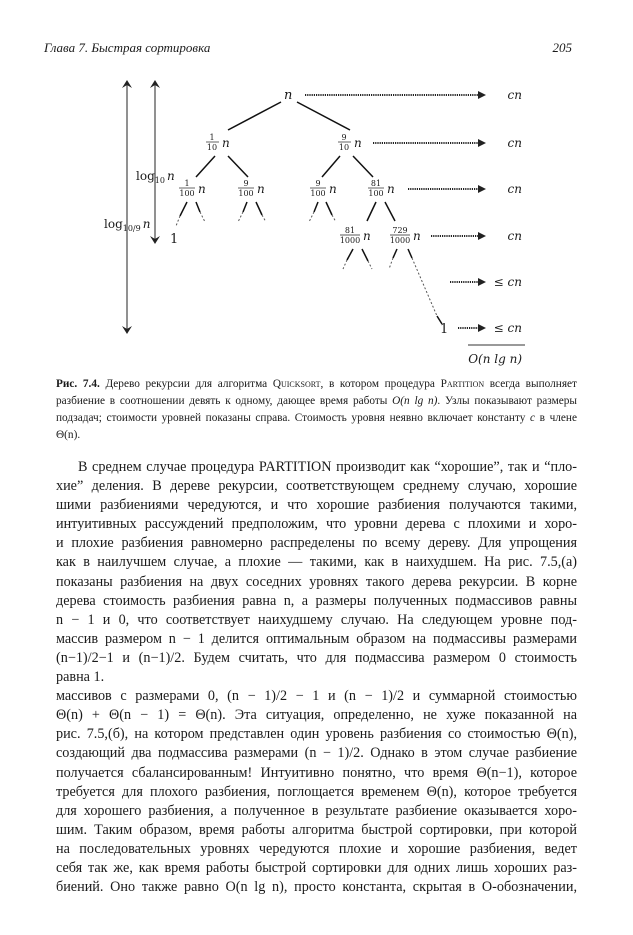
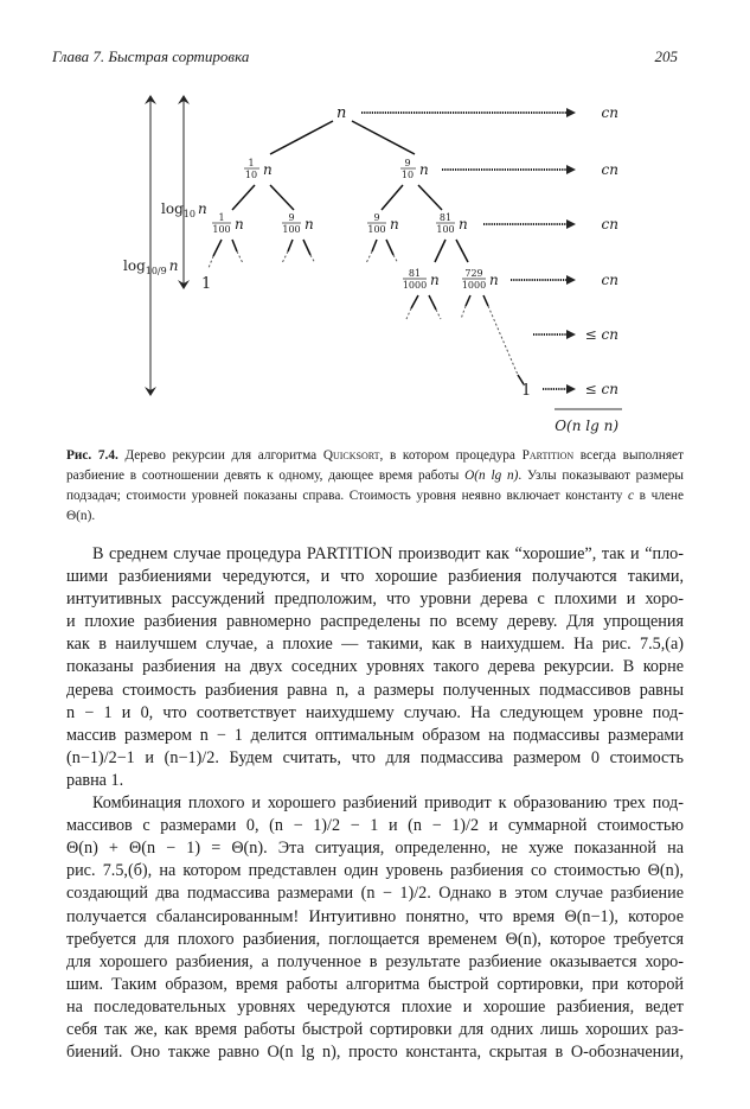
  Глава 7. Быстрая сортировка
  205
  log10 n
  log10/9 n
  n
  1
  10
  n
  9
  10
  n
  1
  100
  n
  9
  100
  n
  9
  100
  n
  81
  100
  n
  81
  1000
  n
  729
  1000
  n
  1
  1
  cn
  cn
  cn
  cn
  ≤ cn
  ≤ cn
  O(n lg n)
  Рис. 7.4. Дерево рекурсии для алгоритма Quicksort, в котором процедура Partition всегда выполняет разбиение в соотношении девять к одному, дающее время работы O(n lg n). Узлы показывают размеры подзадач; стоимости уровней показаны справа. Стоимость уровня неявно включает константу c в члене Θ(n).
  В среднем случае процедура PARTITION производит как “хорошие”, так и “пло-
- хие” деления. В дереве рекурсии, соответствующем среднему случаю, хорошие
  шими разбиениями чередуются, и что хорошие разбиения получаются такими,
  интуитивных рассуждений предположим, что уровни дерева с плохими и хоро-
  и плохие разбиения равномерно распределены по всему дереву. Для упрощения
  как в наилучшем случае, а плохие — такими, как в наихудшем. На рис. 7.5,(а)
  показаны разбиения на двух соседних уровнях такого дерева рекурсии. В корне
  дерева стоимость разбиения равна n, а размеры полученных подмассивов равны
  n − 1 и 0, что соответствует наихудшему случаю. На следующем уровне под-
  массив размером n − 1 делится оптимальным образом на подмассивы размерами
  (n−1)/2−1 и (n−1)/2. Будем считать, что для подмассива размером 0 стоимость
  равна 1.
+ Комбинация плохого и хорошего разбиений приводит к образованию трех под-
  массивов с размерами 0, (n − 1)/2 − 1 и (n − 1)/2 и суммарной стоимостью
  Θ(n) + Θ(n − 1) = Θ(n). Эта ситуация, определенно, не хуже показанной на
  рис. 7.5,(б), на котором представлен один уровень разбиения со стоимостью Θ(n),
  создающий два подмассива размерами (n − 1)/2. Однако в этом случае разбиение
  получается сбалансированным! Интуитивно понятно, что время Θ(n−1), которое
  требуется для плохого разбиения, поглощается временем Θ(n), которое требуется
  для хорошего разбиения, а полученное в результате разбиение оказывается хоро-
  шим. Таким образом, время работы алгоритма быстрой сортировки, при которой
  на последовательных уровнях чередуются плохие и хорошие разбиения, ведет
  себя так же, как время работы быстрой сортировки для одних лишь хороших раз-
  биений. Оно также равно O(n lg n), просто константа, скрытая в O-обозначении,
